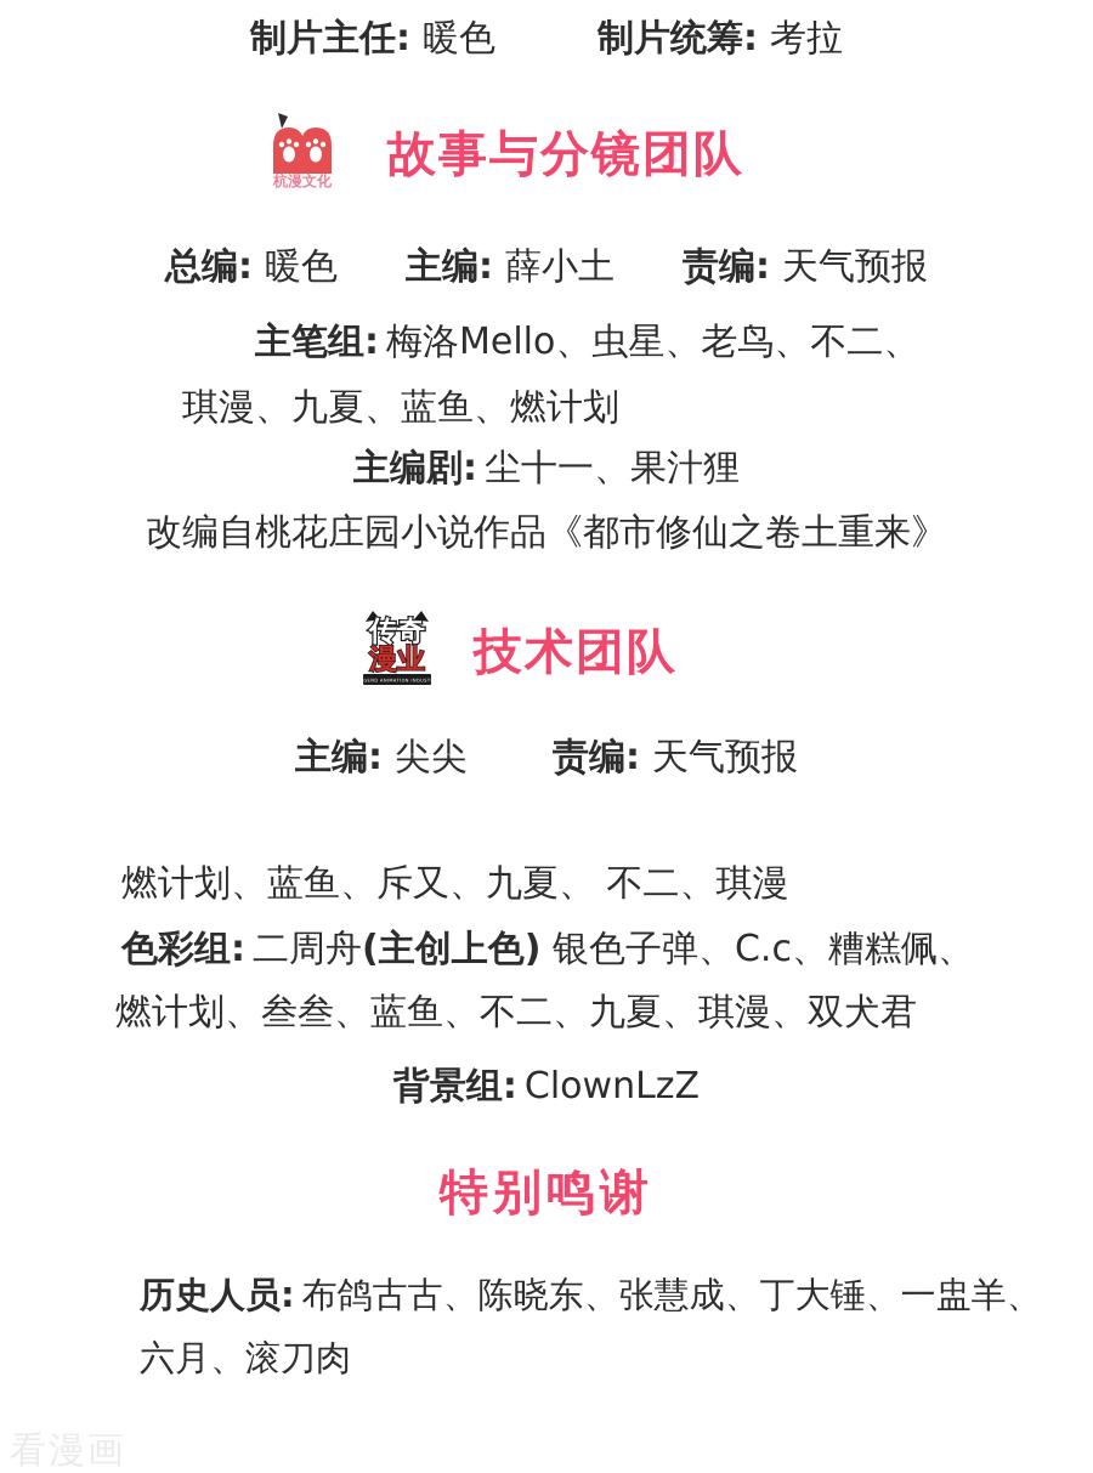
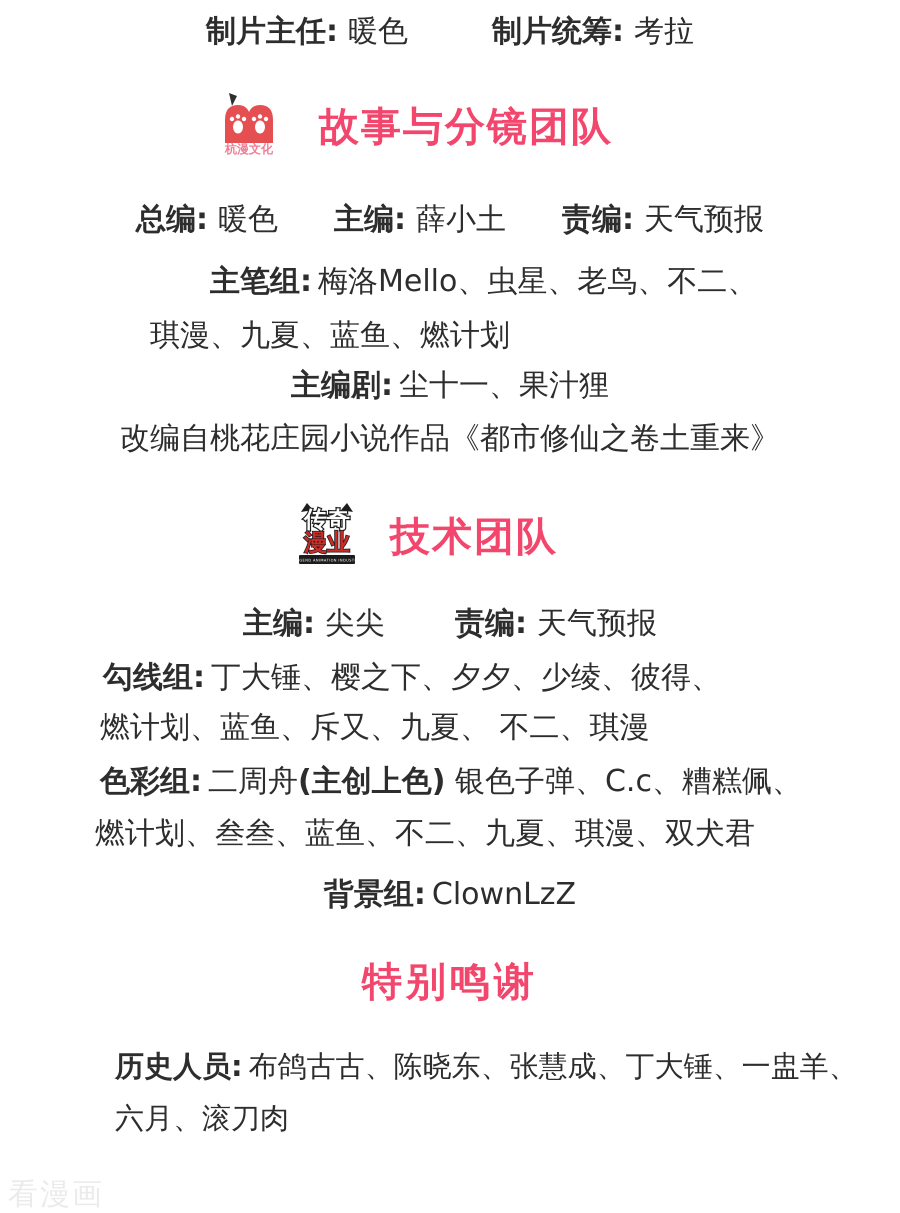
  制片主任: 暖色
  制片统筹: 考拉
  杭漫文化
  故事与分镜团队
  总编: 暖色
  主编: 薛小土
  责编: 天气预报
  主笔组: 梅洛Mello、虫星、老鸟、不二、
  琪漫、九夏、蓝鱼、燃计划
  主编剧: 尘十一、果汁狸
  改编自桃花庄园小说作品《都市修仙之卷土重来》
  传奇
  漫业
  技术团队
  主编: 尖尖
  责编: 天气预报
+ 勾线组: 丁大锤、樱之下、夕夕、少绫、彼得、
  燃计划、蓝鱼、斥又、九夏、 不二、琪漫
  色彩组: 二周舟(主创上色) 银色子弹、C.c、糟糕佩、
  燃计划、叁叁、蓝鱼、不二、九夏、琪漫、双犬君
  背景组: ClownLzZ
  特别鸣谢
  历史人员: 布鸽古古、陈晓东、张慧成、丁大锤、一盅羊、
  六月、滚刀肉
